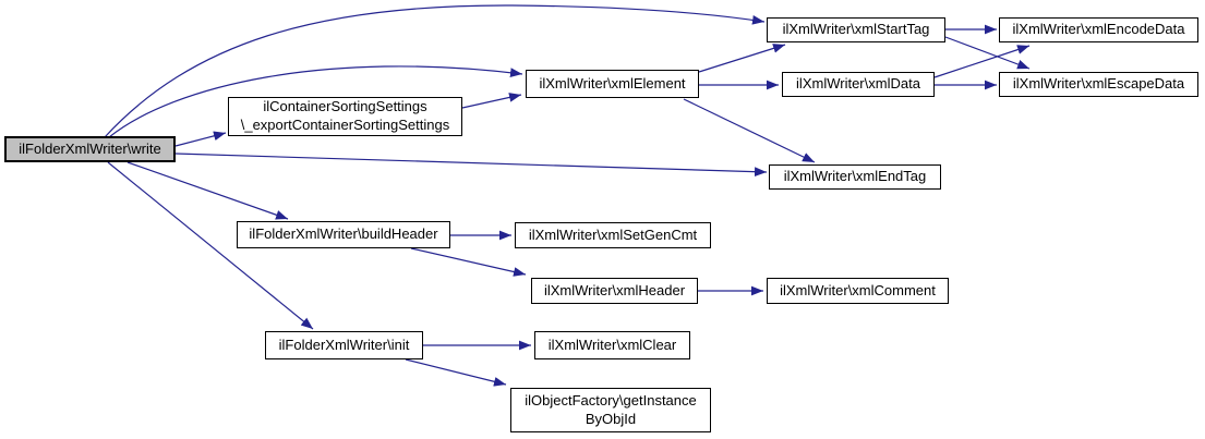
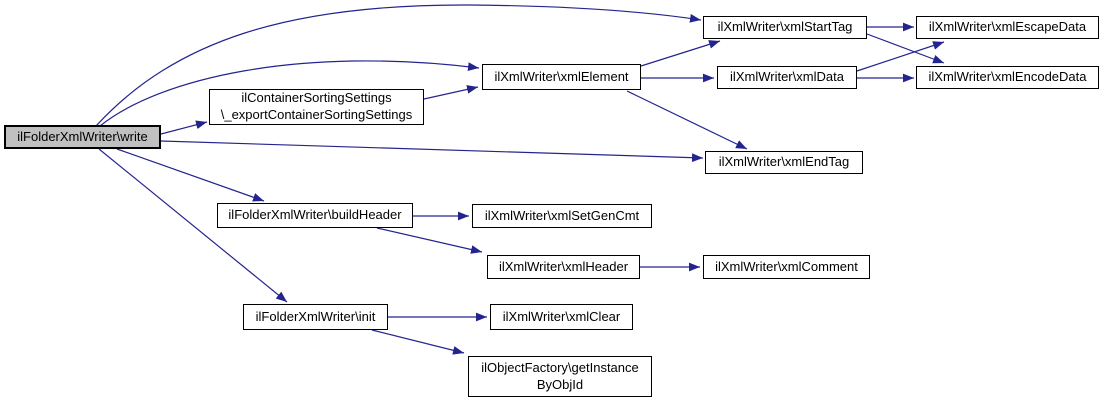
  ilFolderXmlWriter\write
  ilContainerSortingSettings
  \_exportContainerSortingSettings
  ilXmlWriter\xmlElement
  ilXmlWriter\xmlStartTag
- ilXmlWriter\xmlEncodeData
+ ilXmlWriter\xmlEscapeData
  ilXmlWriter\xmlData
- ilXmlWriter\xmlEscapeData
+ ilXmlWriter\xmlEncodeData
  ilXmlWriter\xmlEndTag
  ilFolderXmlWriter\buildHeader
  ilXmlWriter\xmlSetGenCmt
  ilXmlWriter\xmlHeader
  ilXmlWriter\xmlComment
  ilFolderXmlWriter\init
  ilXmlWriter\xmlClear
  ilObjectFactory\getInstance
  ByObjId
